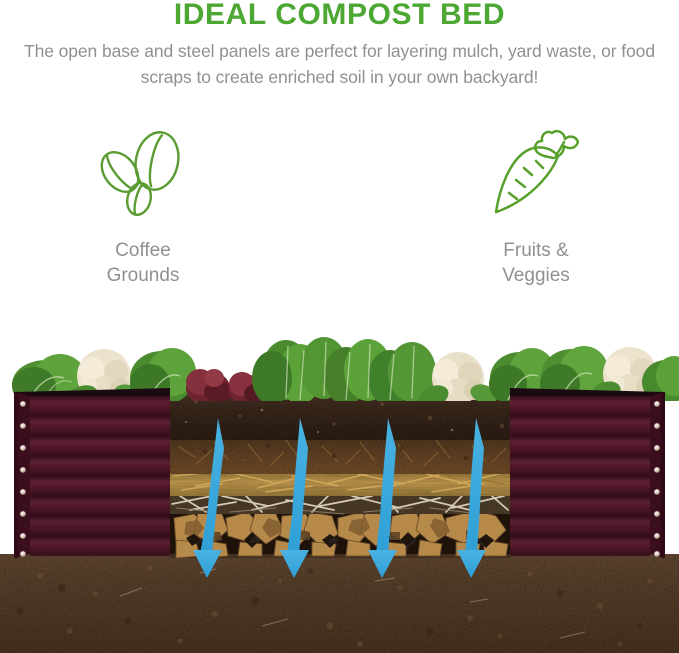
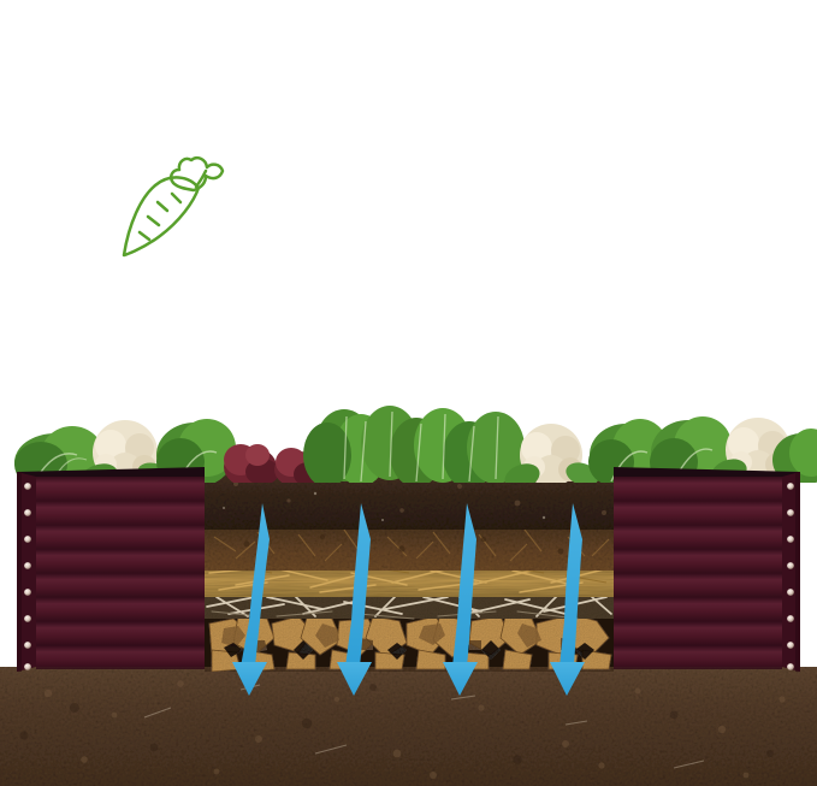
- IDEAL COMPOST BED
- The open base and steel panels are perfect for layering mulch, yard waste, or food scraps to create enriched soil in your own backyard!
- Coffee
- Grounds
- Fruits &
- Veggies
